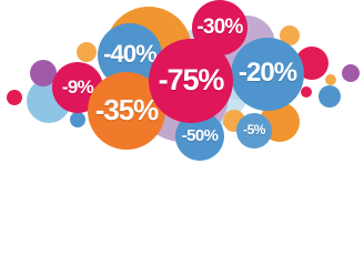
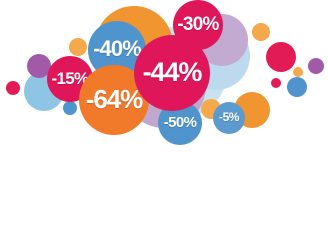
  -40%
- -9%
+ -15%
- -35%
+ -64%
- -75%
+ -44%
  -30%
- -20%
  -50%
  -5%
